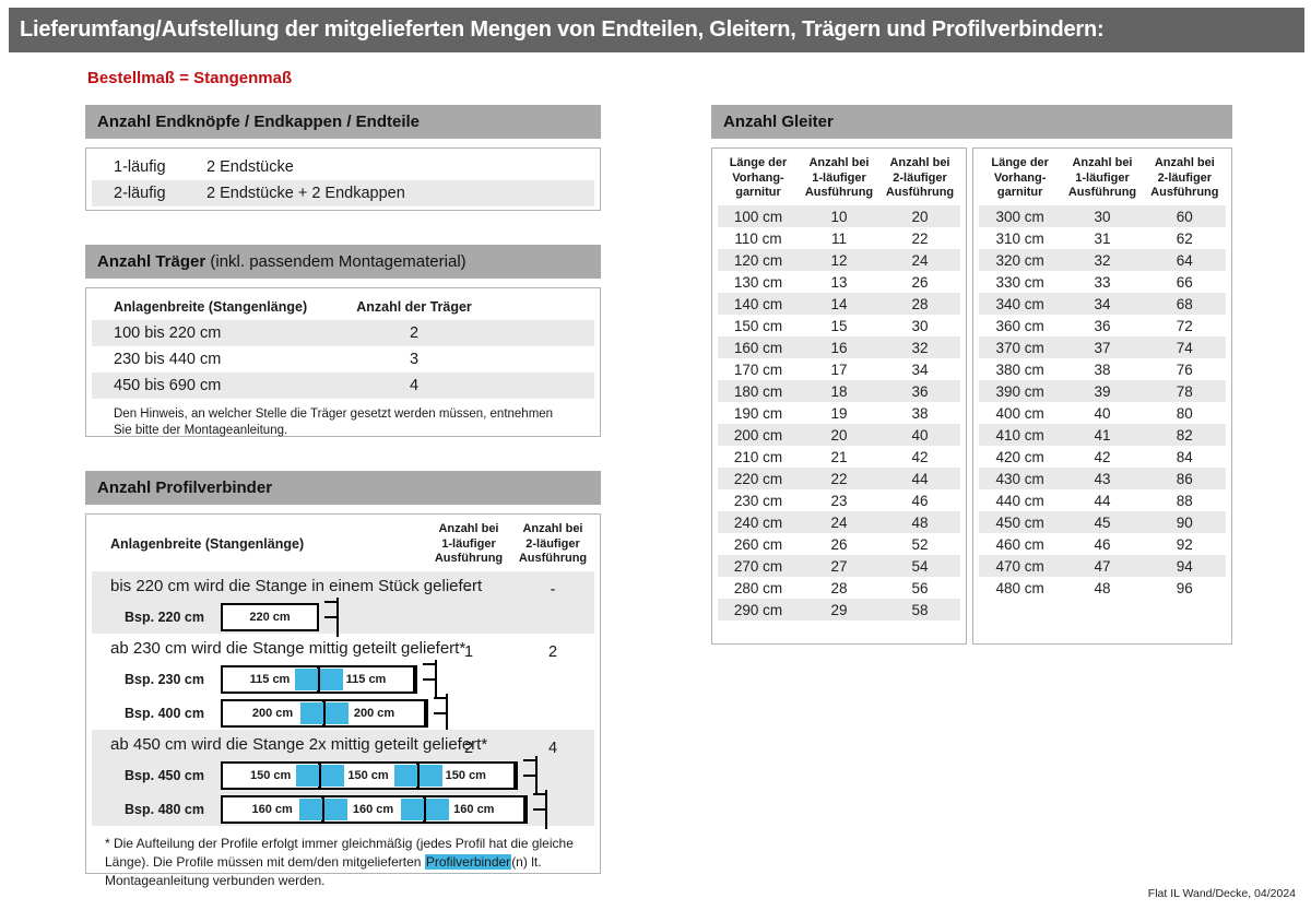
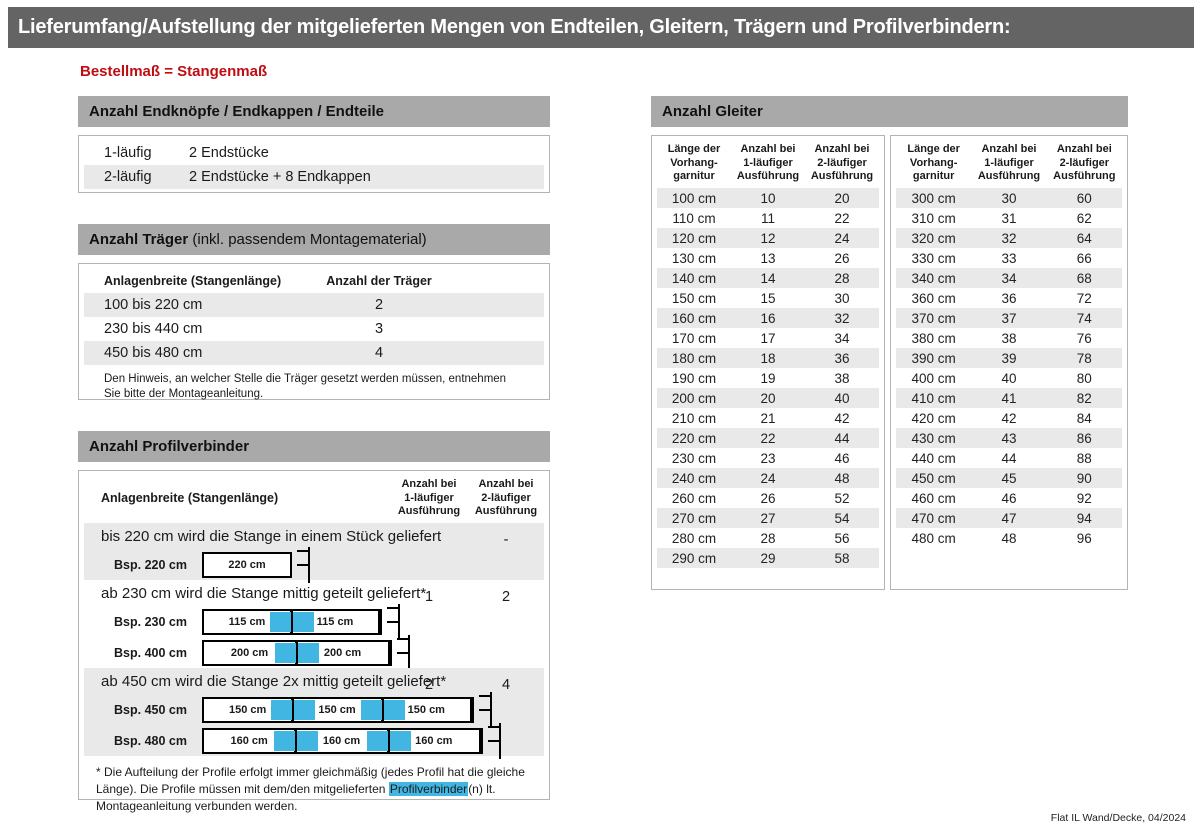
  Lieferumfang/Aufstellung der mitgelieferten Mengen von Endteilen, Gleitern, Trägern und Profilverbindern:
  Bestellmaß = Stangenmaß
  Anzahl Endknöpfe / Endkappen / Endteile
  1-läufig
  2 Endstücke
  2-läufig
- 2 Endstücke + 2 Endkappen
+ 2 Endstücke + 8 Endkappen
  Anzahl Träger (inkl. passendem Montagematerial)
  Anlagenbreite (Stangenlänge)
  Anzahl der Träger
  100 bis 220 cm
  2
  230 bis 440 cm
  3
- 450 bis 690 cm
+ 450 bis 480 cm
  4
  Den Hinweis, an welcher Stelle die Träger gesetzt werden müssen, entnehmen Sie bitte der Montageanleitung.
  Anzahl Profilverbinder
  Anlagenbreite (Stangenlänge)
  Anzahl bei
  1-läufiger
  Ausführung
  Anzahl bei
  2-läufiger
  Ausführung
  bis 220 cm wird die Stange in einem Stück geliefert
  -
  -
  Bsp. 220 cm
  220 cm
  ab 230 cm wird die Stange mittig geteilt geliefert*
  1
  2
  Bsp. 230 cm
  115 cm
  115 cm
  Bsp. 400 cm
  200 cm
  200 cm
  ab 450 cm wird die Stange 2x mittig geteilt geliefert*
  2
  4
  Bsp. 450 cm
  150 cm
  150 cm
  150 cm
  Bsp. 480 cm
  160 cm
  160 cm
  160 cm
  * Die Aufteilung der Profile erfolgt immer gleichmäßig (jedes Profil hat die gleiche Länge). Die Profile müssen mit dem/den mitgelieferten Profilverbinder(n) lt. Montageanleitung verbunden werden.
  Anzahl Gleiter
  Länge der
  Vorhang-
  garnitur
  Anzahl bei
  1-läufiger
  Ausführung
  Anzahl bei
  2-läufiger
  Ausführung
  100 cm
  10
  20
  110 cm
  11
  22
  120 cm
  12
  24
  130 cm
  13
  26
  140 cm
  14
  28
  150 cm
  15
  30
  160 cm
  16
  32
  170 cm
  17
  34
  180 cm
  18
  36
  190 cm
  19
  38
  200 cm
  20
  40
  210 cm
  21
  42
  220 cm
  22
  44
  230 cm
  23
  46
  240 cm
  24
  48
  260 cm
  26
  52
  270 cm
  27
  54
  280 cm
  28
  56
  290 cm
  29
  58
  Länge der
  Vorhang-
  garnitur
  Anzahl bei
  1-läufiger
  Ausführung
  Anzahl bei
  2-läufiger
  Ausführung
  300 cm
  30
  60
  310 cm
  31
  62
  320 cm
  32
  64
  330 cm
  33
  66
  340 cm
  34
  68
  360 cm
  36
  72
  370 cm
  37
  74
  380 cm
  38
  76
  390 cm
  39
  78
  400 cm
  40
  80
  410 cm
  41
  82
  420 cm
  42
  84
  430 cm
  43
  86
  440 cm
  44
  88
  450 cm
  45
  90
  460 cm
  46
  92
  470 cm
  47
  94
  480 cm
  48
  96
  Flat IL Wand/Decke, 04/2024
